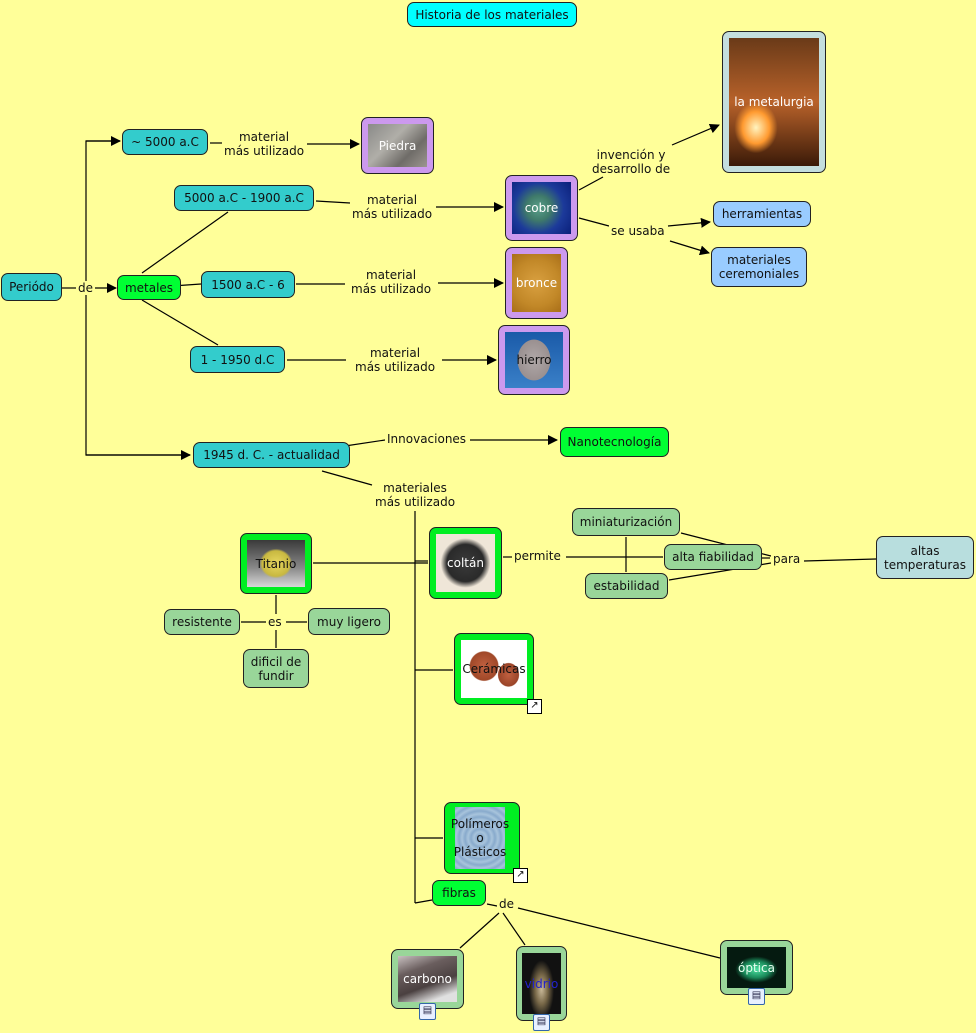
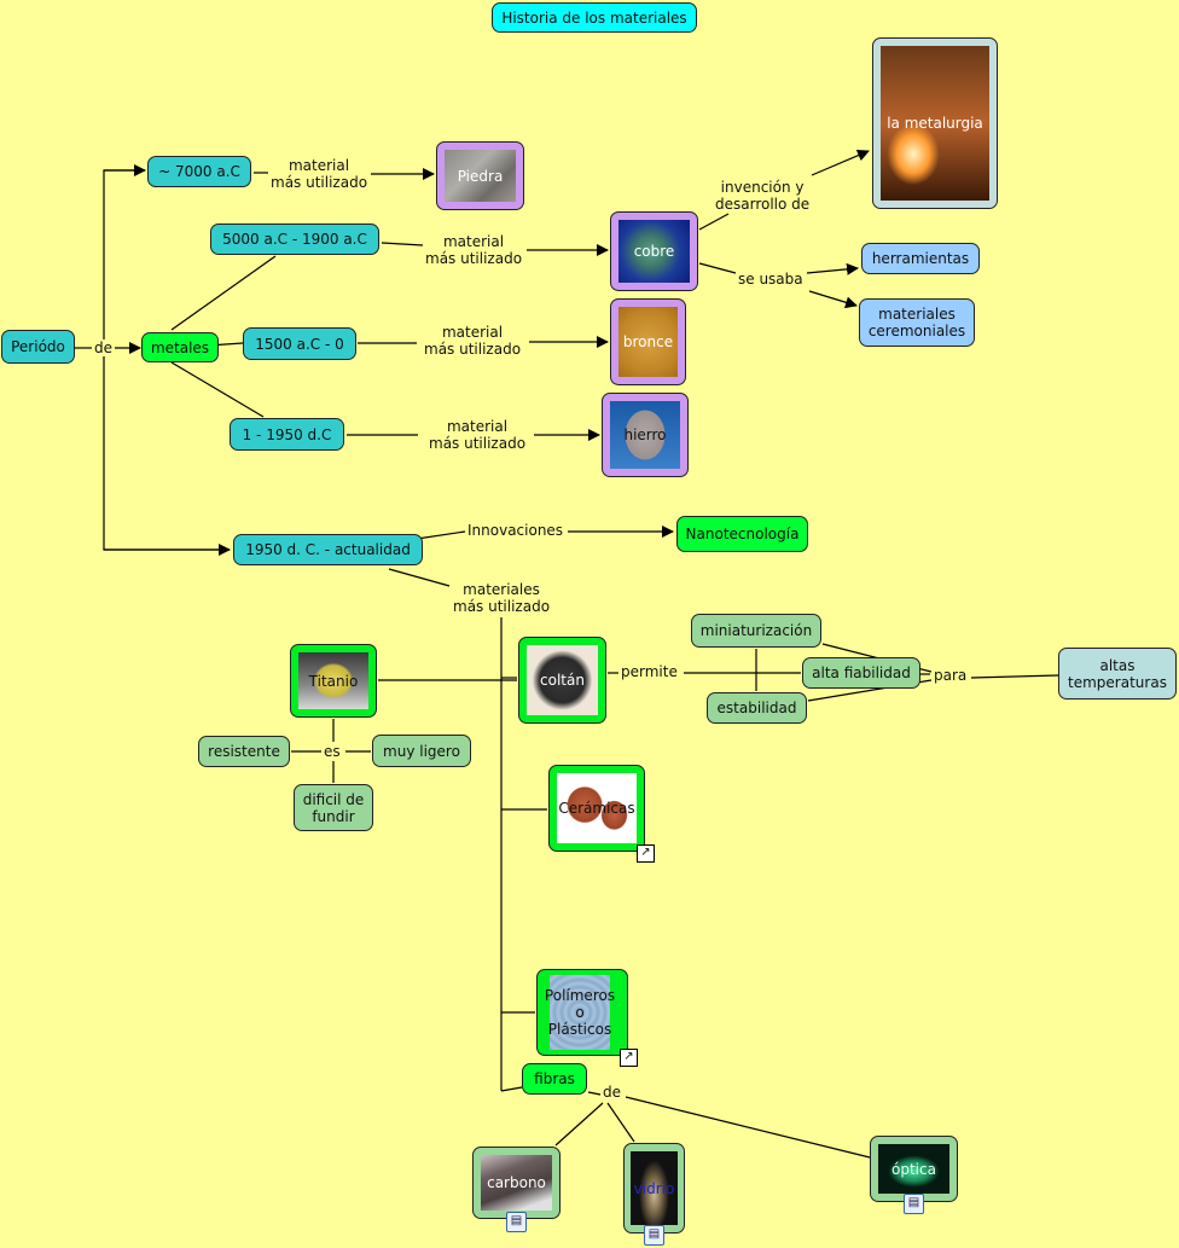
  Historia de los materiales
  Periódo
  de
  metales
- ~ 5000 a.C
+ ~ 7000 a.C
  material
  más utilizado
  Piedra
  5000 a.C - 1900 a.C
  material
  más utilizado
  cobre
- 1500 a.C - 6
+ 1500 a.C - 0
  material
  más utilizado
  bronce
  1 - 1950 d.C
  material
  más utilizado
  hierro
  invención y
  desarrollo de
  la metalurgia
  se usaba
  herramientas
  materiales
  ceremoniales
- 1945 d. C. - actualidad
+ 1950 d. C. - actualidad
  Innovaciones
  Nanotecnología
  materiales
  más utilizado
  Titanio
  es
  resistente
  muy ligero
  dificil de
  fundir
  coltán
  permite
  miniaturización
  alta fiabilidad
  estabilidad
  para
  altas
  temperaturas
  Cerámicas
  ↗
  Polímeros
  o
  Plásticos
  ↗
  fibras
  de
  carbono
  ▤
  vidrio
  ▤
  óptica
  ▤
